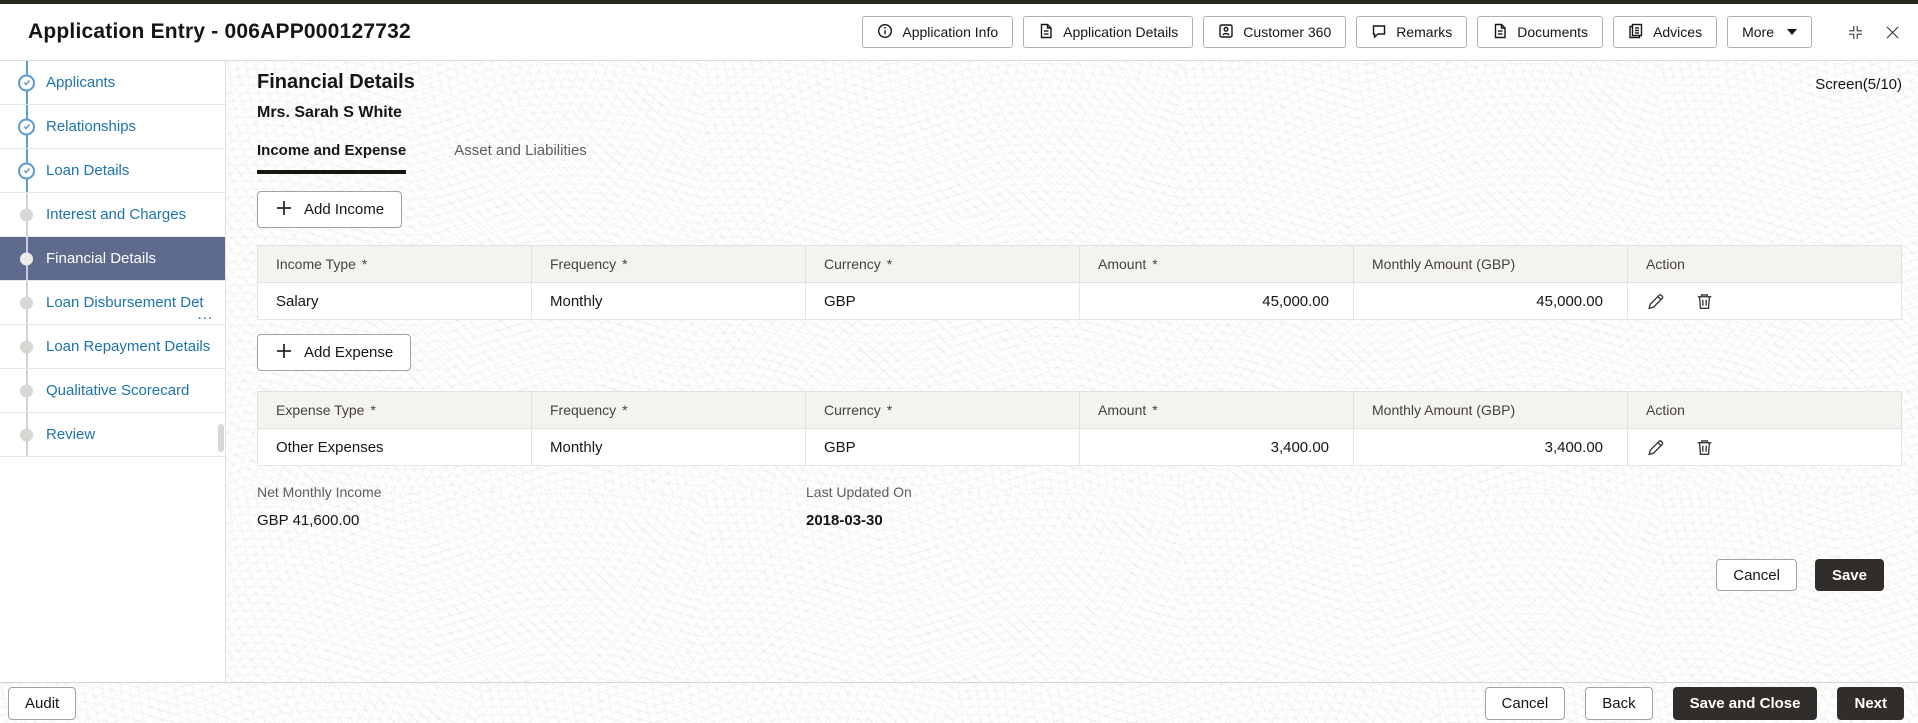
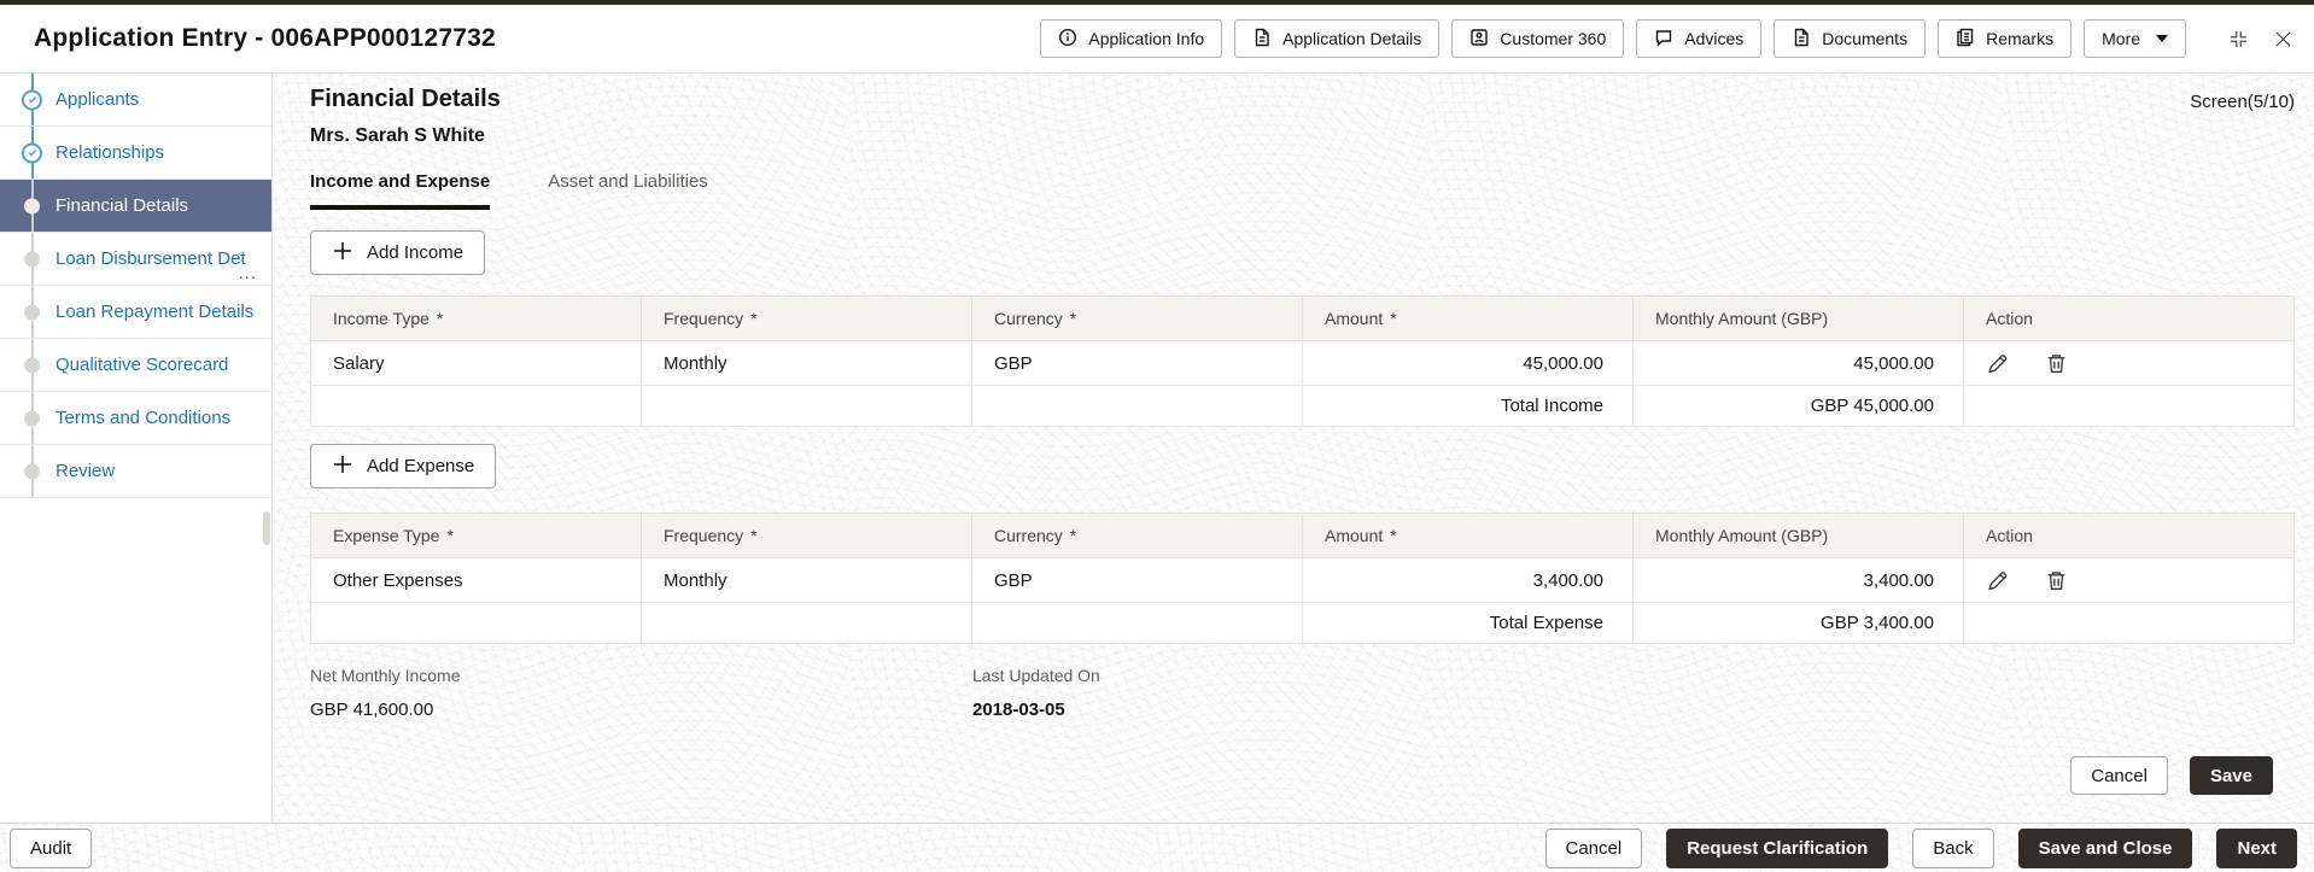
  Application Entry - 006APP000127732
  Application Info
  Application Details
  Customer 360
- Remarks
+ Advices
  Documents
- Advices
+ Remarks
  More
  Applicants
  Relationships
- Loan Details
- Interest and Charges
  Financial Details
  Loan Disbursement Det
  ...
  Loan Repayment Details
  Qualitative Scorecard
+ Terms and Conditions
  Review
  Financial Details
  Screen(5/10)
  Mrs. Sarah S White
  Income and Expense
  Asset and Liabilities
  Add Income
  Income Type *	Frequency *	Currency *	Amount *	Monthly Amount (GBP)	Action
  Salary	Monthly	GBP	45,000.00	45,000.00
+ 			Total Income	GBP 45,000.00
  Add Expense
  Expense Type *	Frequency *	Currency *	Amount *	Monthly Amount (GBP)	Action
  Other Expenses	Monthly	GBP	3,400.00	3,400.00
+ 			Total Expense	GBP 3,400.00
  Net Monthly Income
  GBP 41,600.00
  Last Updated On
- 2018-03-30
+ 2018-03-05
  Cancel
  Save
  Audit
  Cancel
+ Request Clarification
  Back
  Save and Close
  Next
